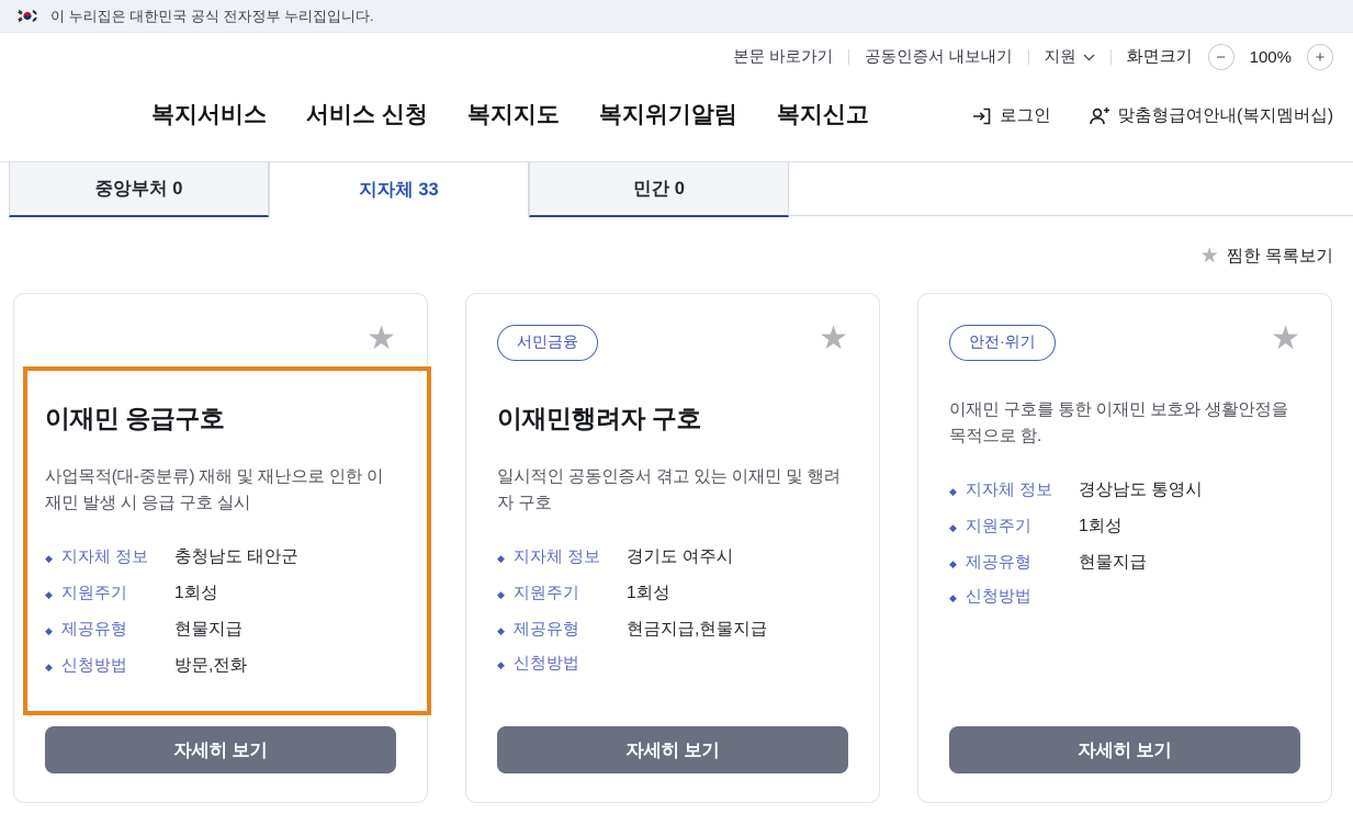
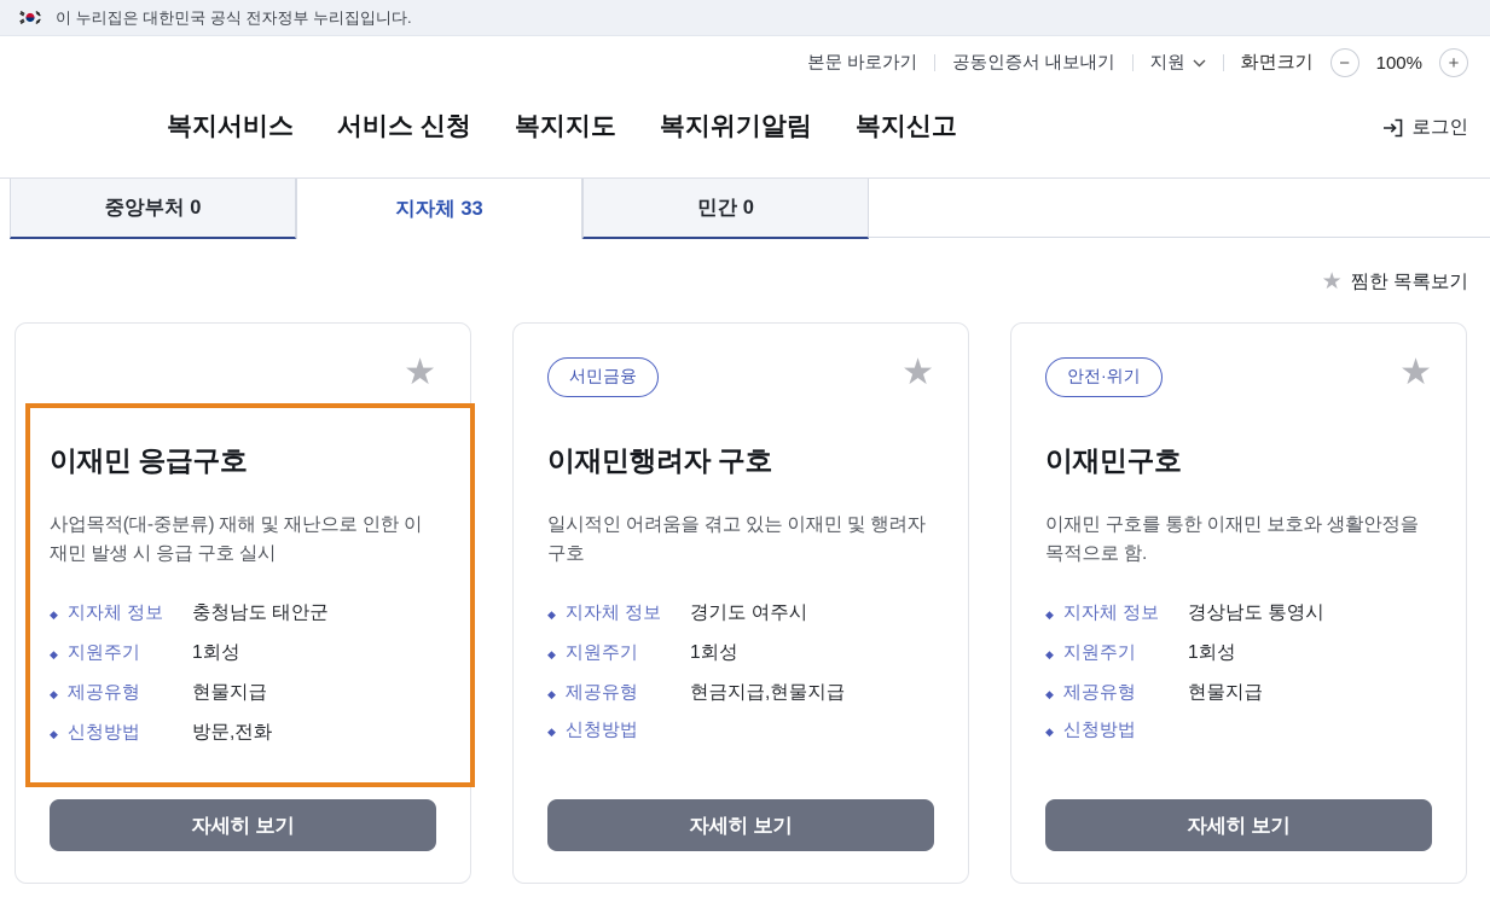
  이 누리집은 대한민국 공식 전자정부 누리집입니다.
  본문 바로가기
  공동인증서 내보내기
  지원
  화면크기
  −
  100%
  +
  복지서비스
  서비스 신청
  복지지도
  복지위기알림
  복지신고
  로그인
- 맞춤형급여안내(복지멤버십)
  중앙부처 0
  지자체 33
  민간 0
  ★
  찜한 목록보기
  ★
  이재민 응급구호
  사업목적(대-중분류) 재해 및 재난으로 인한 이재민 발생 시 응급 구호 실시
  ◆
  지자체 정보
  충청남도 태안군
  ◆
  지원주기
  1회성
  ◆
  제공유형
  현물지급
  ◆
  신청방법
  방문,전화
  자세히 보기
  서민금융
  ★
  이재민행려자 구호
- 일시적인 공동인증서 겪고 있는 이재민 및 행려자 구호
+ 일시적인 어려움을 겪고 있는 이재민 및 행려자 구호
  ◆
  지자체 정보
  경기도 여주시
  ◆
  지원주기
  1회성
  ◆
  제공유형
  현금지급,현물지급
  ◆
  신청방법
  자세히 보기
  안전·위기
  ★
+ 이재민구호
  이재민 구호를 통한 이재민 보호와 생활안정을 목적으로 함.
  ◆
  지자체 정보
  경상남도 통영시
  ◆
  지원주기
  1회성
  ◆
  제공유형
  현물지급
  ◆
  신청방법
  자세히 보기
